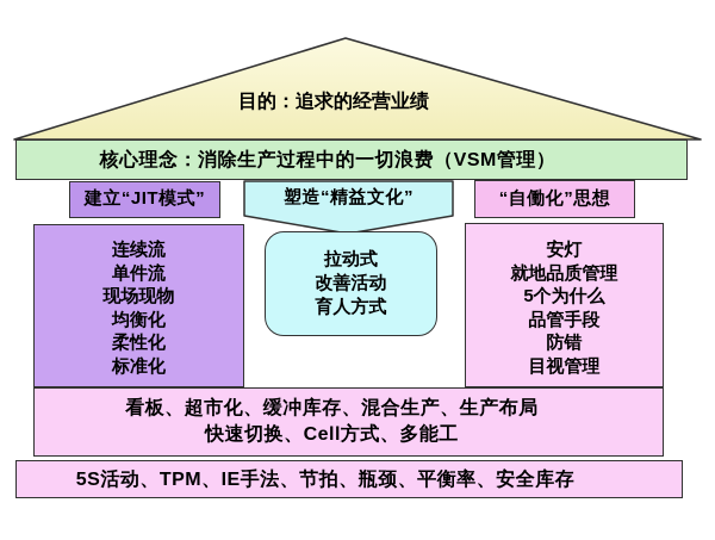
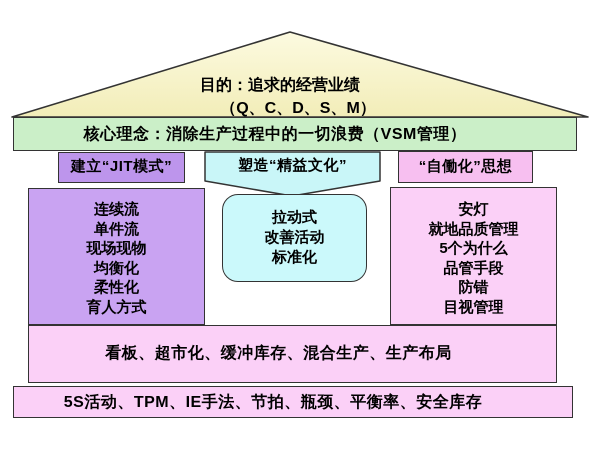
  目的：追求的经营业绩
+ （Q、C、D、S、M）
  核心理念：消除生产过程中的一切浪费（VSM管理）
  建立“JIT模式”
  塑造“精益文化”
  “自働化”思想
  连续流
  单件流
  现场现物
  均衡化
  柔性化
- 标准化
+ 育人方式
  拉动式
  改善活动
- 育人方式
+ 标准化
  安灯
  就地品质管理
  5个为什么
  品管手段
  防错
  目视管理
  看板、超市化、缓冲库存、混合生产、生产布局
- 快速切换、Cell方式、多能工
  5S活动、TPM、IE手法、节拍、瓶颈、平衡率、安全库存
